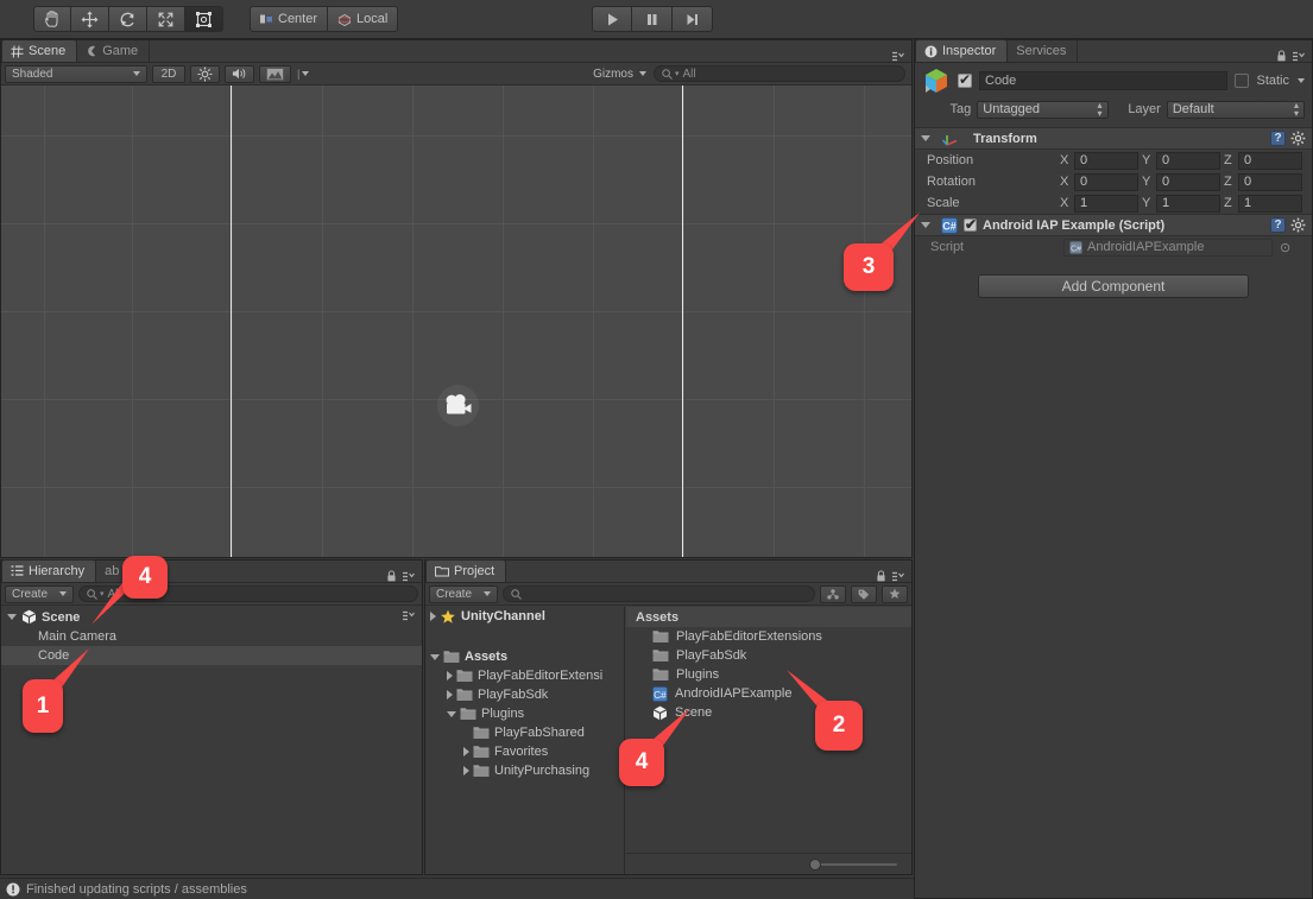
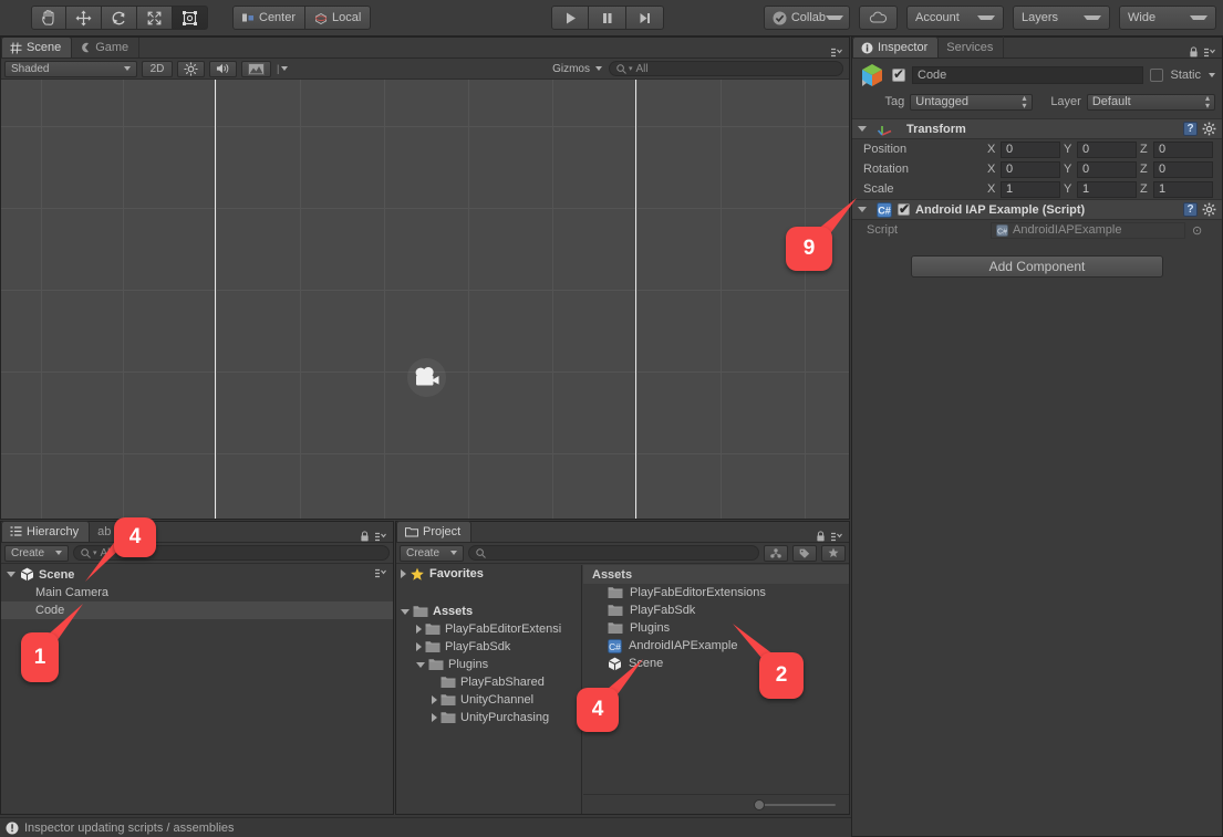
  Center
  Local
+ Collab
+ Account
+ Layers
+ Wide
  Scene
  Game
  Shaded
  2D
  |
  Gizmos
  All
  Hierarchy
  Create
  Scene
  Main Camera
  Code
  Project
  Create
- UnityChannel
+ Favorites
  Assets
  PlayFabEditorExtensi
  PlayFabSdk
  Plugins
  PlayFabShared
- Favorites
+ UnityChannel
  UnityPurchasing
  Assets
  PlayFabEditorExtensions
  PlayFabSdk
  Plugins
  C#
  AndroidIAPExample
  Sene
  Inspector
  Services
  Code
  Static
  Tag
  Untagged
  ▴
  ▾
  Layer
  Default
  ▴
  ▾
  Transform
  ?
  Position
  X
  0
  Y
  0
  Z
  0
  Rotation
  X
  0
  Y
  0
  Z
  0
  Scale
  X
  1
  Y
  1
  Z
  1
  C#
  Android IAP Example (Script)
  ?
  Script
  AndroidIAPExample
  ⊙
  Add Component
- Finished updating scripts / assemblies
+ Inspector updating scripts / assemblies
- 3
+ 9
  4
  1
  2
  4
